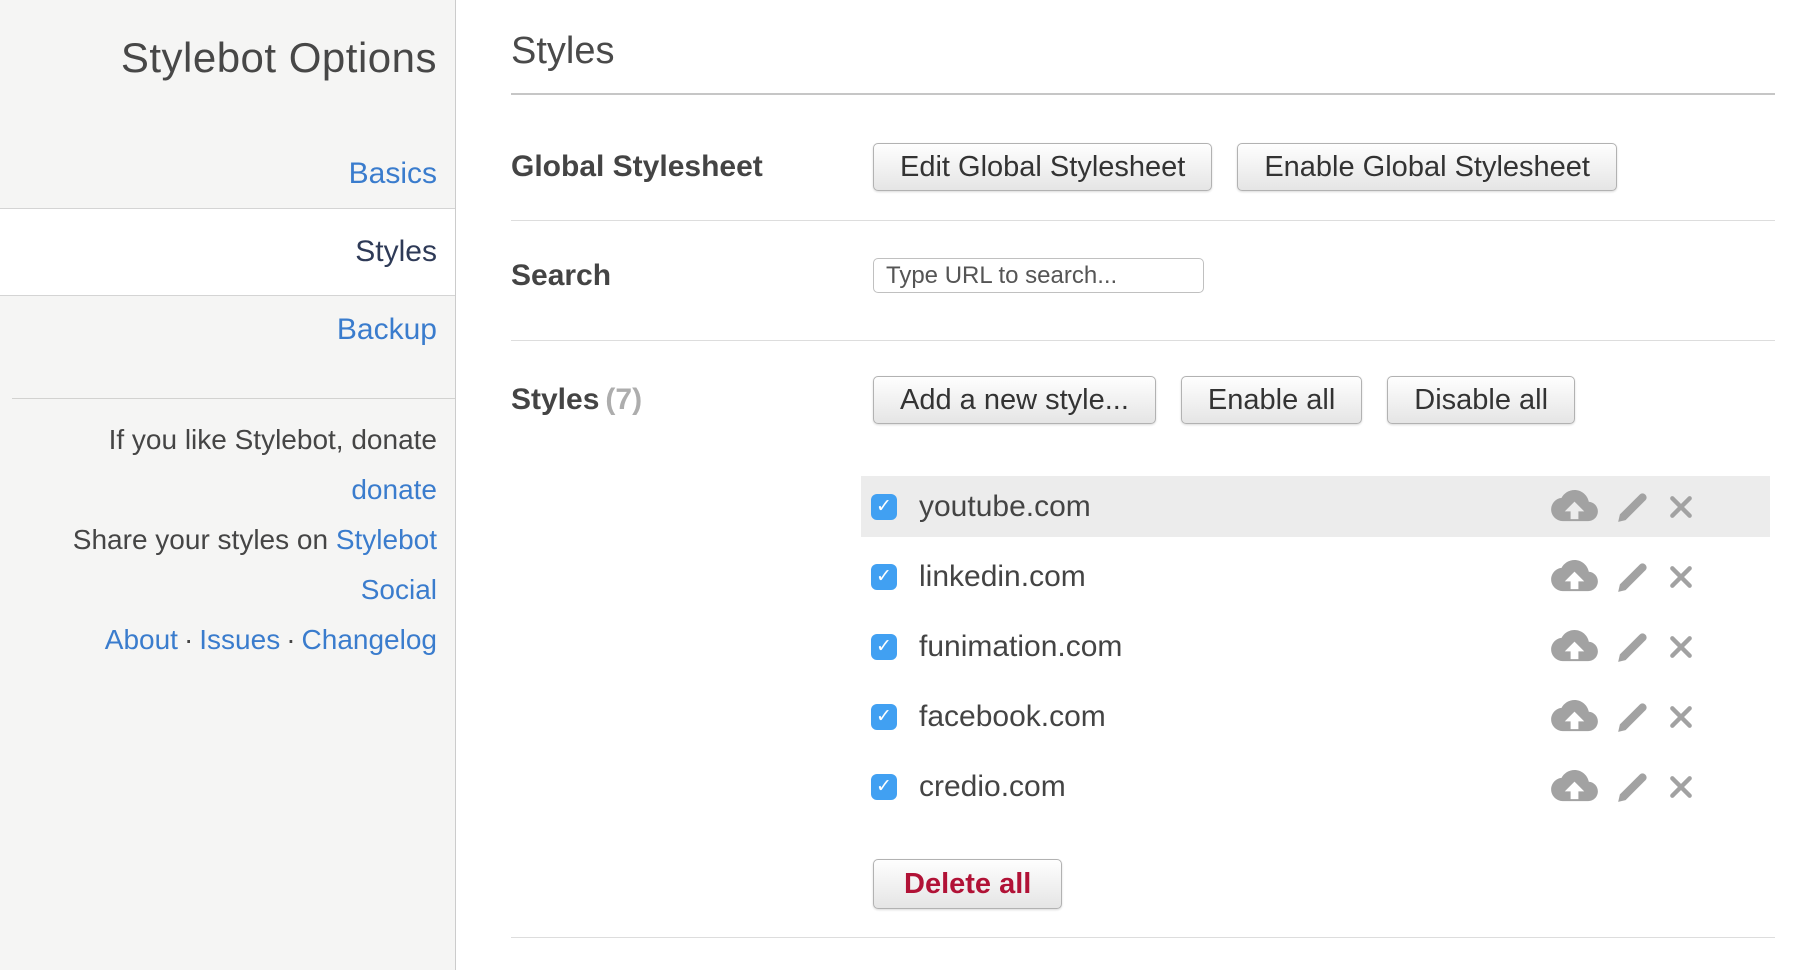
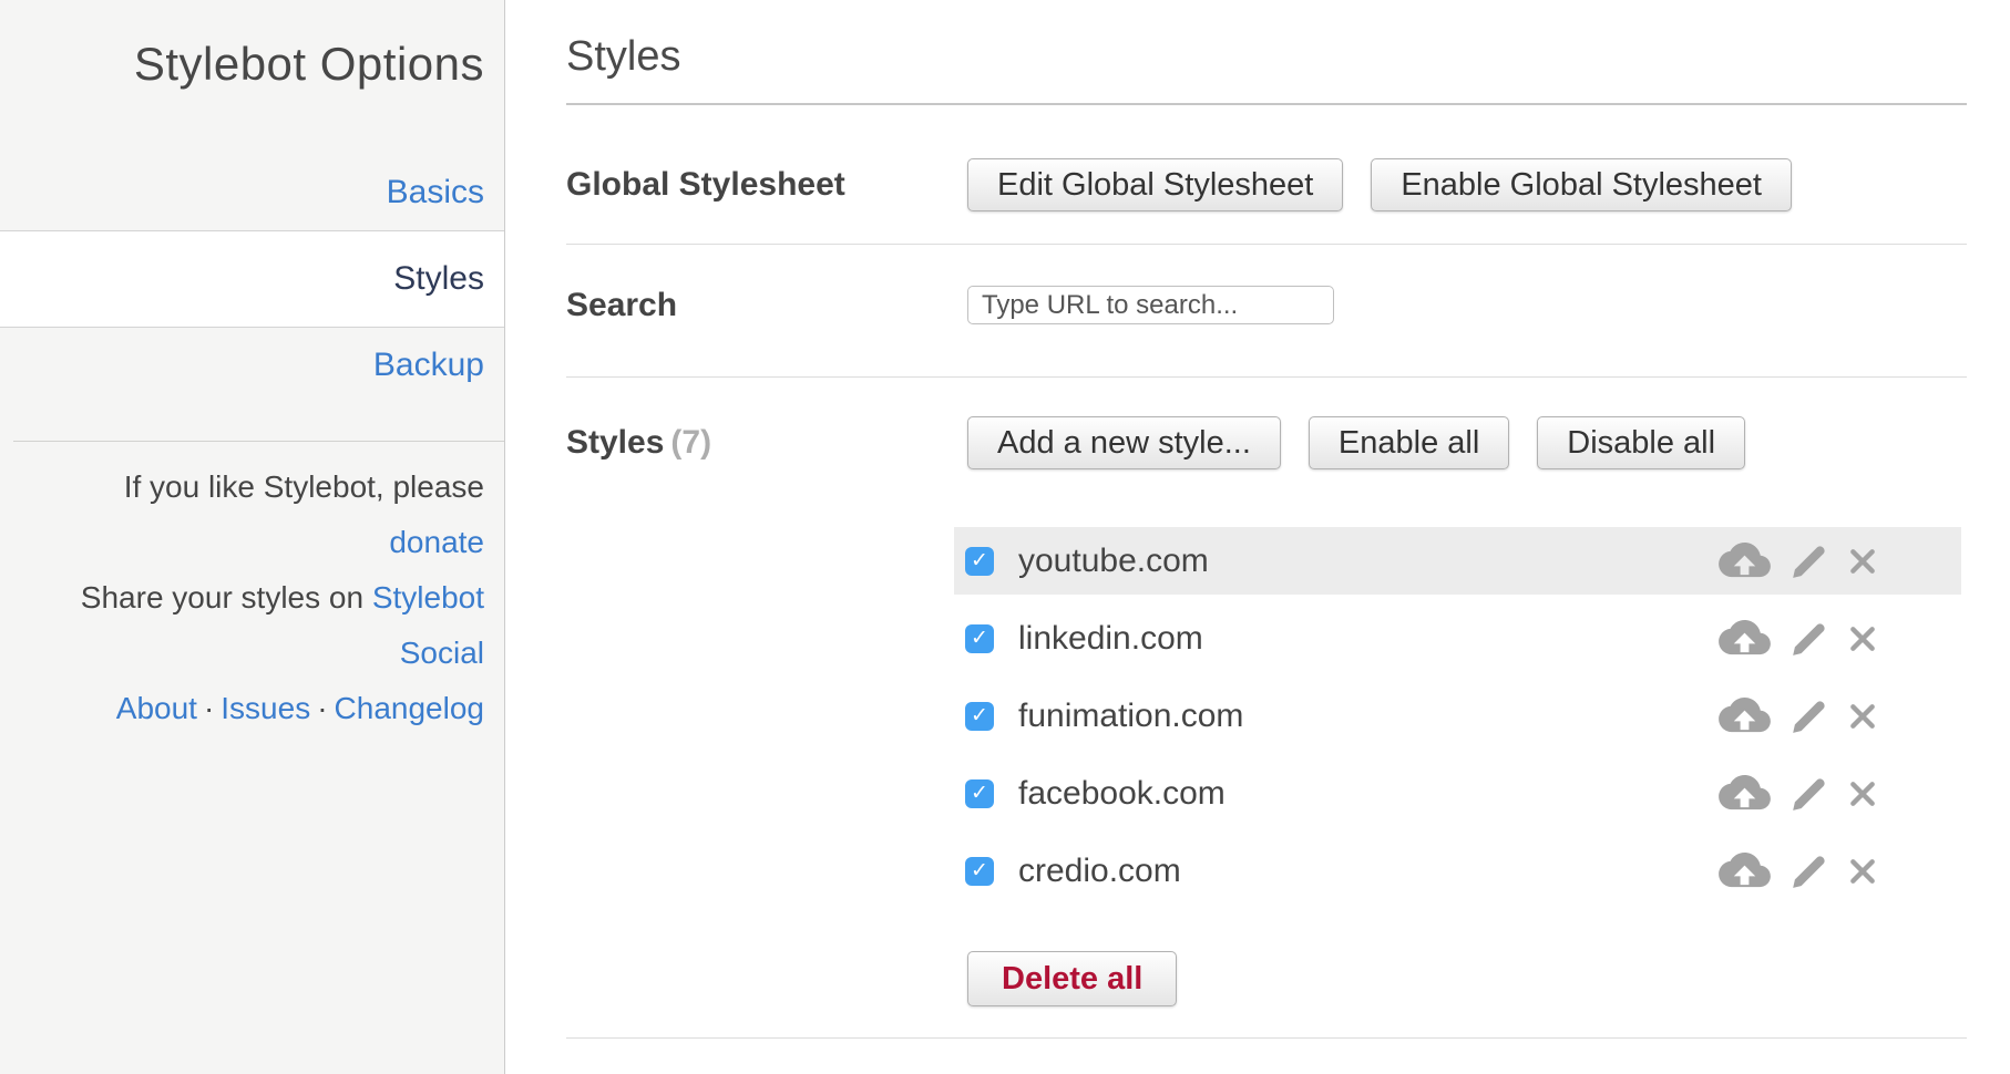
  Stylebot Options
  Basics
  Styles
  Backup
- If you like Stylebot, donate
+ If you like Stylebot, please
  donate
  Share your styles on Stylebot
  Social
  About · Issues · Changelog
  Styles
  Global Stylesheet
  Edit Global Stylesheet
  Enable Global Stylesheet
  Search
  Type URL to search...
  Styles (7)
  Add a new style...
  Enable all
  Disable all
  ✓
  youtube.com
  ✓
  linkedin.com
  ✓
  funimation.com
  ✓
  facebook.com
  ✓
  credio.com
  Delete all
